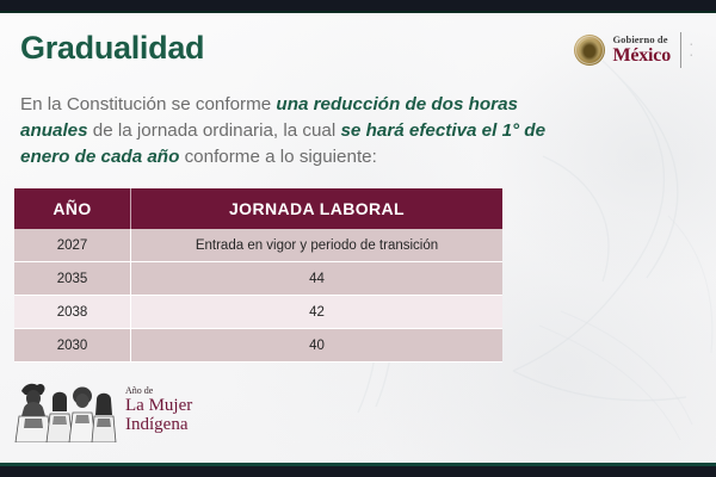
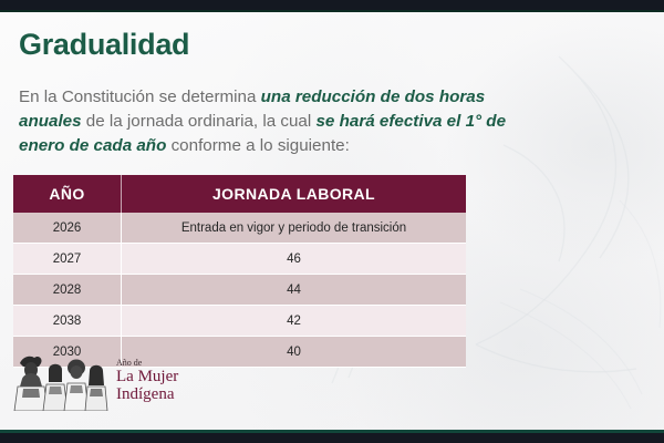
  Gradualidad
- Gobierno de
- México
- En la Constitución se conforme una reducción de dos horas anuales de la jornada ordinaria, la cual se hará efectiva el 1° de enero de cada año conforme a lo siguiente:
+ En la Constitución se determina una reducción de dos horas anuales de la jornada ordinaria, la cual se hará efectiva el 1° de enero de cada año conforme a lo siguiente:
  AÑO	JORNADA LABORAL
- 2027	Entrada en vigor y periodo de transición
+ 2026	Entrada en vigor y periodo de transición
+ 2027	46
- 2035	44
+ 2028	44
  2038	42
  2030	40
  Año de
  La Mujer
  Indígena
